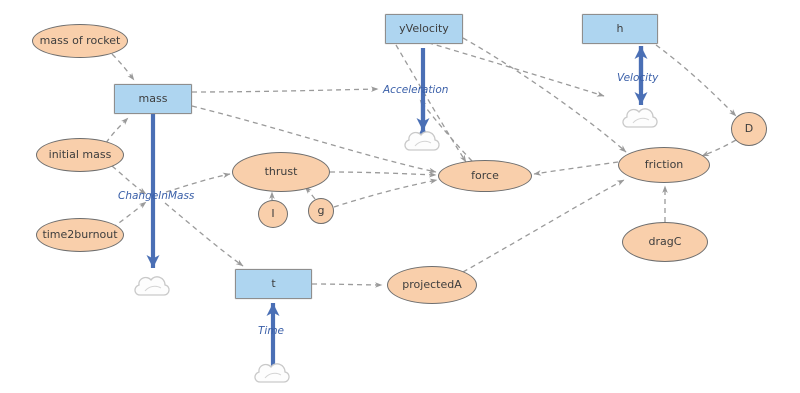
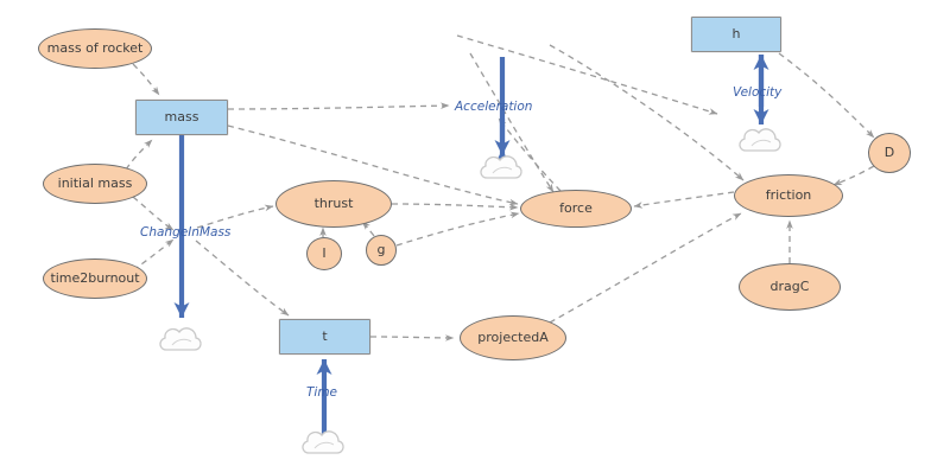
  mass
- yVelocity
  h
  t
  mass of rocket
  initial mass
  time2burnout
  thrust
  I
  g
  force
  friction
  D
  dragC
  projectedA
  ChangeInMass
  Acceleration
  Velocity
  Time
